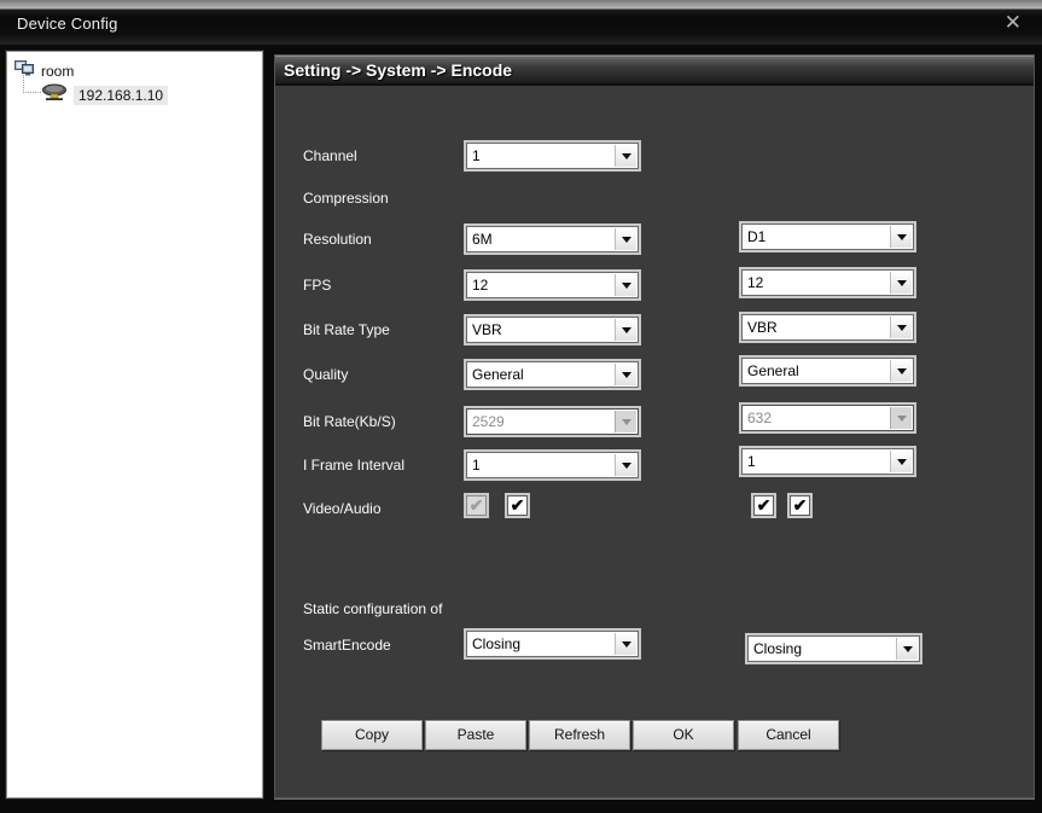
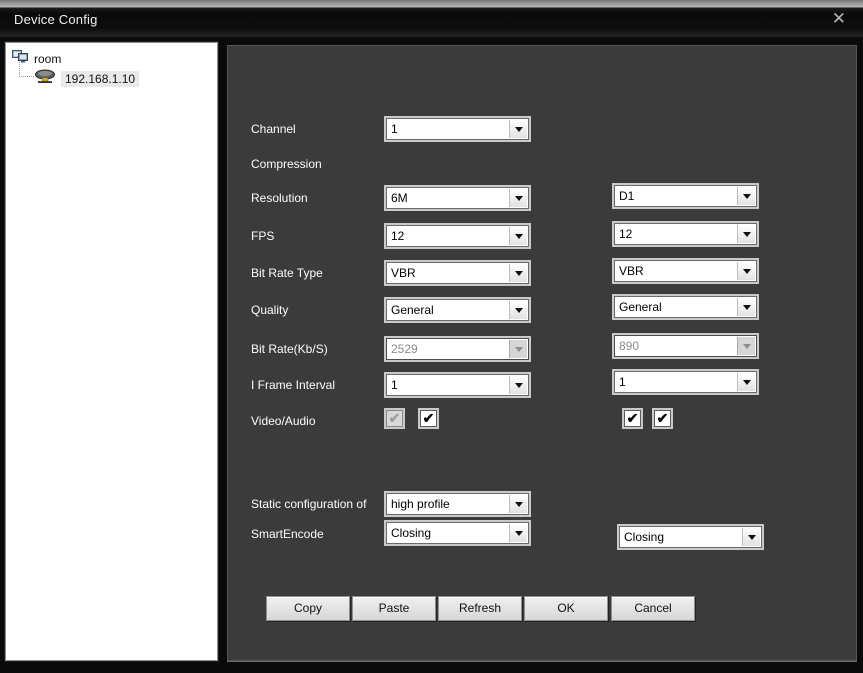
  Device Config
  ✕
  room
  192.168.1.10
- Setting -> System -> Encode
  Channel
  1
  Compression
  Resolution
  6M
  D1
  FPS
  12
  12
  Bit Rate Type
  VBR
  VBR
  Quality
  General
  General
  Bit Rate(Kb/S)
  2529
- 632
+ 890
  I Frame Interval
  1
  1
  Video/Audio
  ✔
  ✔
  ✔
  ✔
  Static configuration of
+ high profile
  SmartEncode
  Closing
  Closing
  Copy
  Paste
  Refresh
  OK
  Cancel
